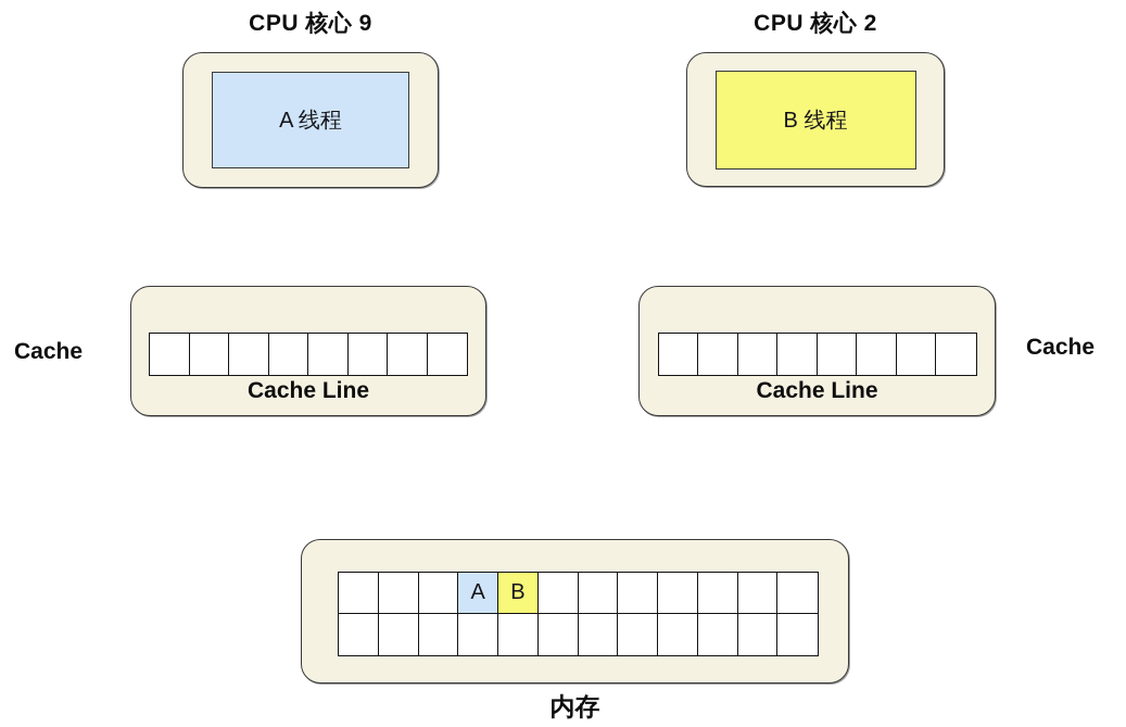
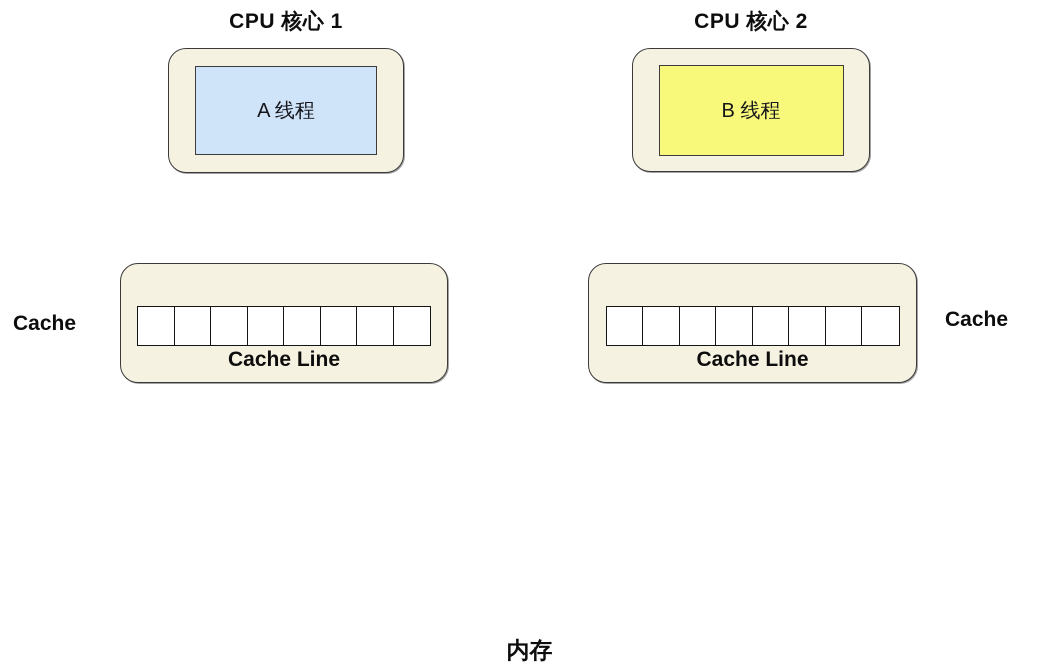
- CPU 核心 9
+ CPU 核心 1
  A 线程
  CPU 核心 2
  B 线程
  Cache
  Cache Line
  Cache Line
  Cache
- A
- B
  内存
